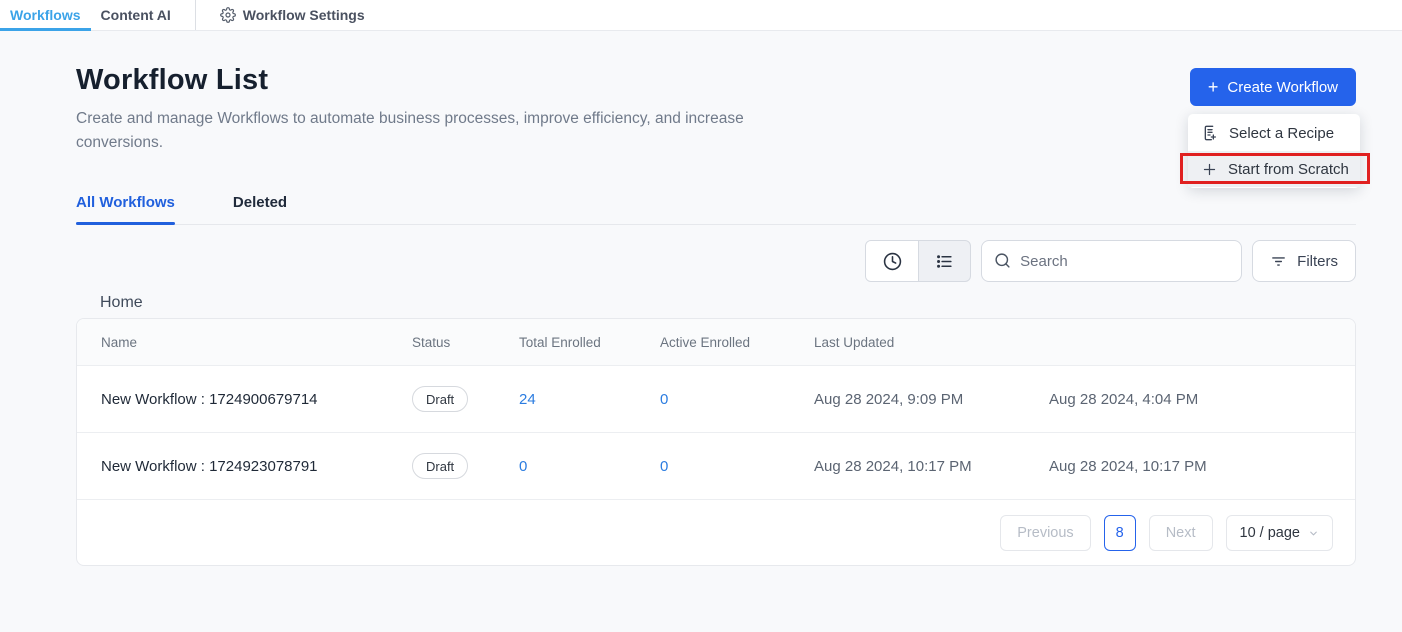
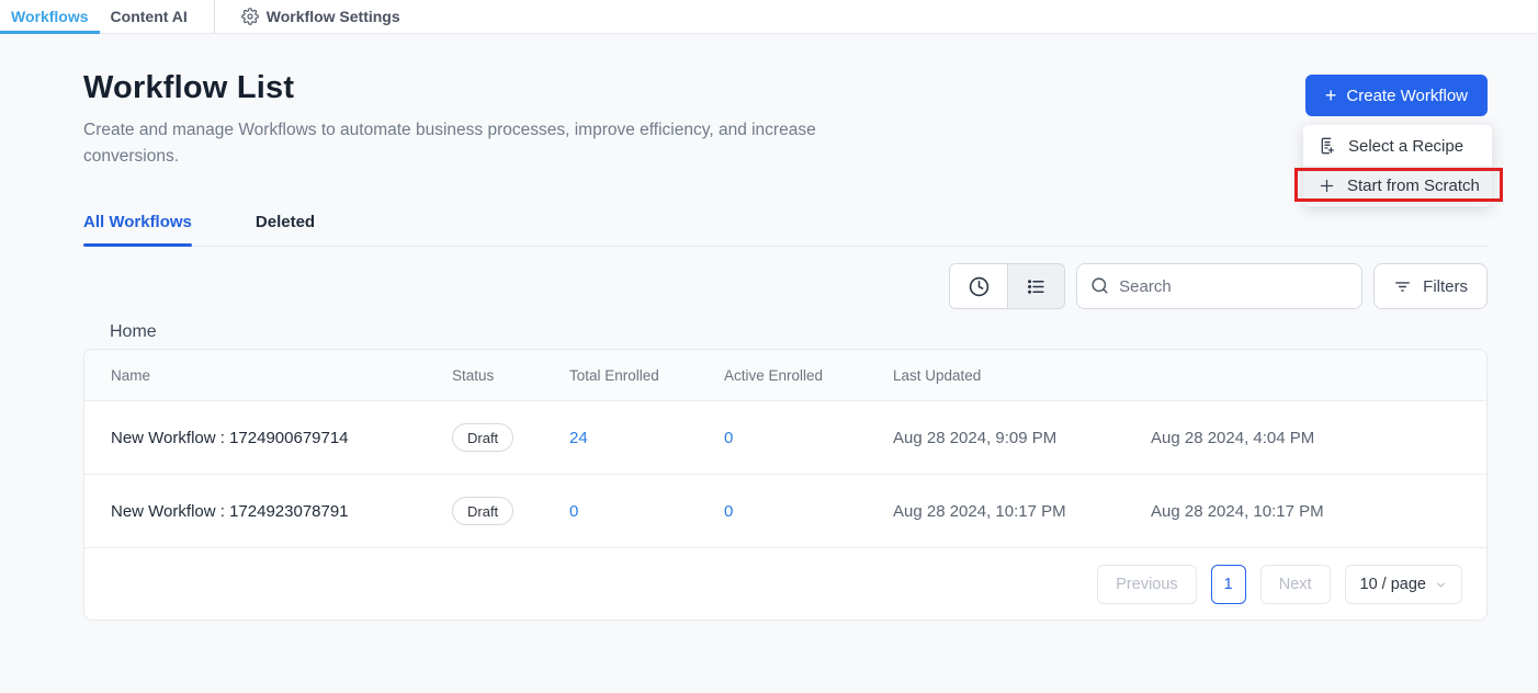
  Workflows
  Content AI
  Workflow Settings
  Workflow List
  Create and manage Workflows to automate business processes, improve efficiency, and increase conversions.
  +
  Create Workflow
  Select a Recipe
  Start from Scratch
  All Workflows
  Deleted
  Search
  Filters
  Home
  Name
  Status
  Total Enrolled
  Active Enrolled
  Last Updated
  New Workflow : 1724900679714
  Draft
  24
  0
  Aug 28 2024, 9:09 PM
  Aug 28 2024, 4:04 PM
  New Workflow : 1724923078791
  Draft
  0
  0
  Aug 28 2024, 10:17 PM
  Aug 28 2024, 10:17 PM
  Previous
- 8
+ 1
  Next
  10 / page
